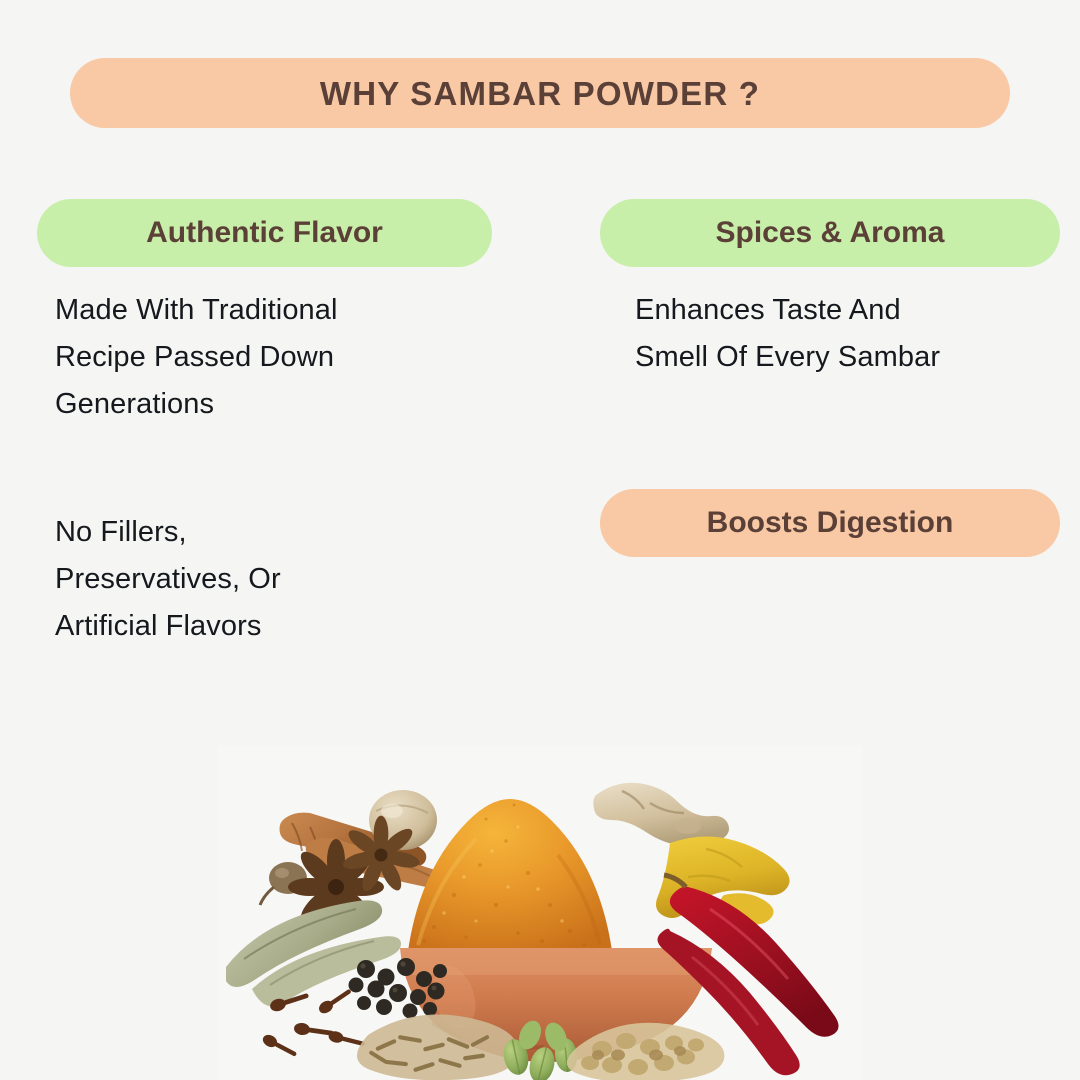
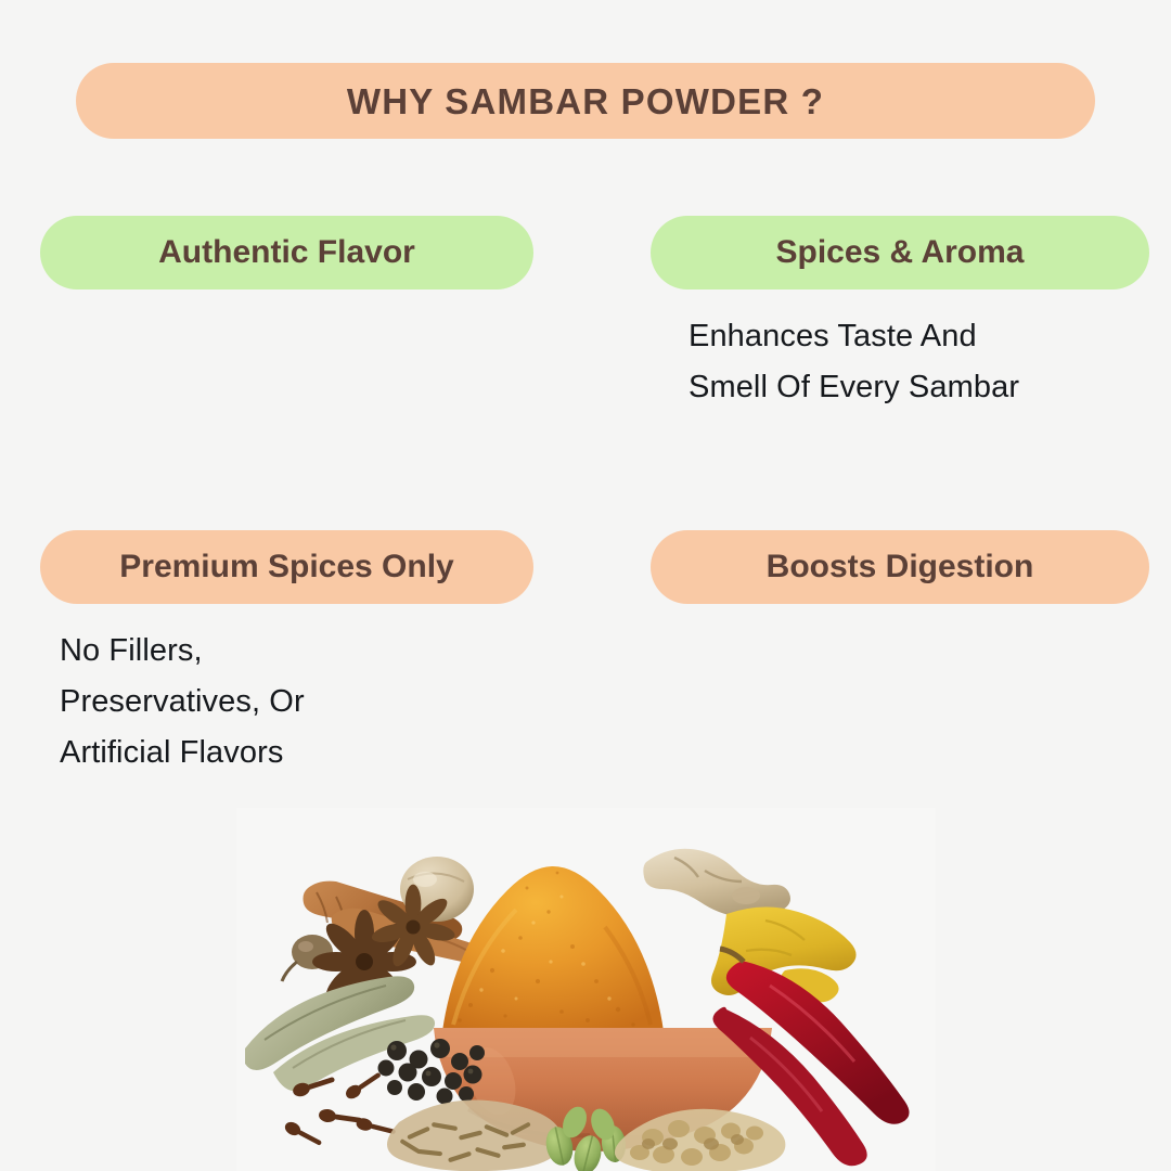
  WHY SAMBAR POWDER ?
  Authentic Flavor
- Made With Traditional
- Recipe Passed Down
- Generations
  Spices & Aroma
  Enhances Taste And
  Smell Of Every Sambar
+ Premium Spices Only
  No Fillers,
  Preservatives, Or
  Artificial Flavors
  Boosts Digestion
